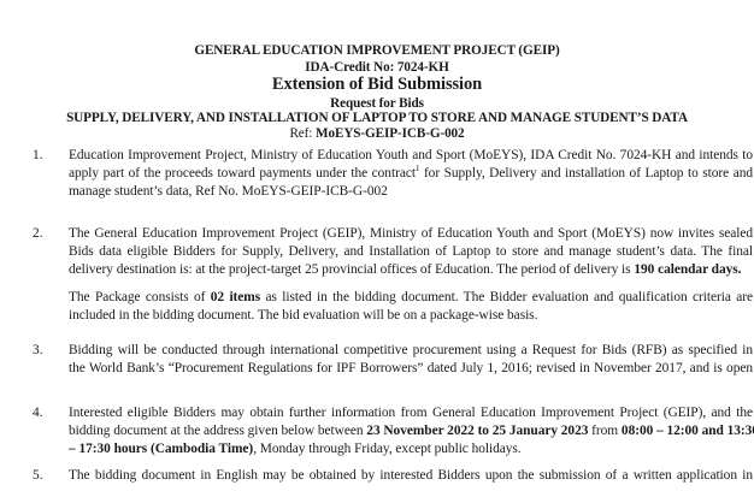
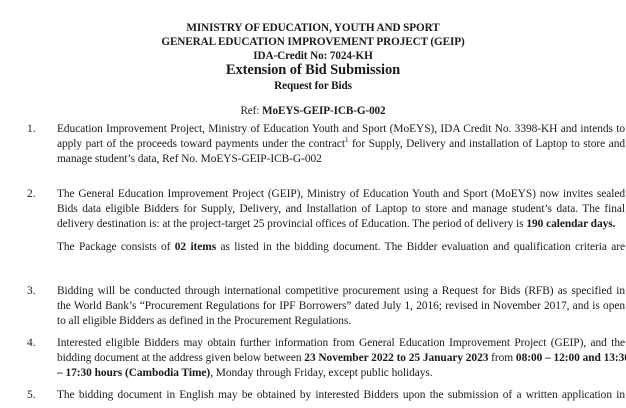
+ MINISTRY OF EDUCATION, YOUTH AND SPORT
  GENERAL EDUCATION IMPROVEMENT PROJECT (GEIP)
  IDA-Credit No: 7024-KH
  Extension of Bid Submission
  Request for Bids
- SUPPLY, DELIVERY, AND INSTALLATION OF LAPTOP TO STORE AND MANAGE STUDENT’S DATA
  Ref: MoEYS-GEIP-ICB-G-002
  1.
- Education Improvement Project, Ministry of Education Youth and Sport (MoEYS), IDA Credit No. 7024-KH and intends to
+ Education Improvement Project, Ministry of Education Youth and Sport (MoEYS), IDA Credit No. 3398-KH and intends to
  apply part of the proceeds toward payments under the contract1 for Supply, Delivery and installation of Laptop to store and
  manage student’s data, Ref No. MoEYS-GEIP-ICB-G-002
  2.
  The General Education Improvement Project (GEIP), Ministry of Education Youth and Sport (MoEYS) now invites sealed
  Bids data eligible Bidders for Supply, Delivery, and Installation of Laptop to store and manage student’s data. The final
  delivery destination is: at the project-target 25 provincial offices of Education. The period of delivery is 190 calendar days.
  The Package consists of 02 items as listed in the bidding document. The Bidder evaluation and qualification criteria are
- included in the bidding document. The bid evaluation will be on a package-wise basis.
  3.
  Bidding will be conducted through international competitive procurement using a Request for Bids (RFB) as specified in
  the World Bank’s “Procurement Regulations for IPF Borrowers” dated July 1, 2016; revised in November 2017, and is open
+ to all eligible Bidders as defined in the Procurement Regulations.
  4.
  Interested eligible Bidders may obtain further information from General Education Improvement Project (GEIP), and the
  bidding document at the address given below between 23 November 2022 to 25 January 2023 from 08:00 – 12:00 and 13:3
  – 17:30 hours (Cambodia Time), Monday through Friday, except public holidays.
  5.
  The bidding document in English may be obtained by interested Bidders upon the submission of a written application in
